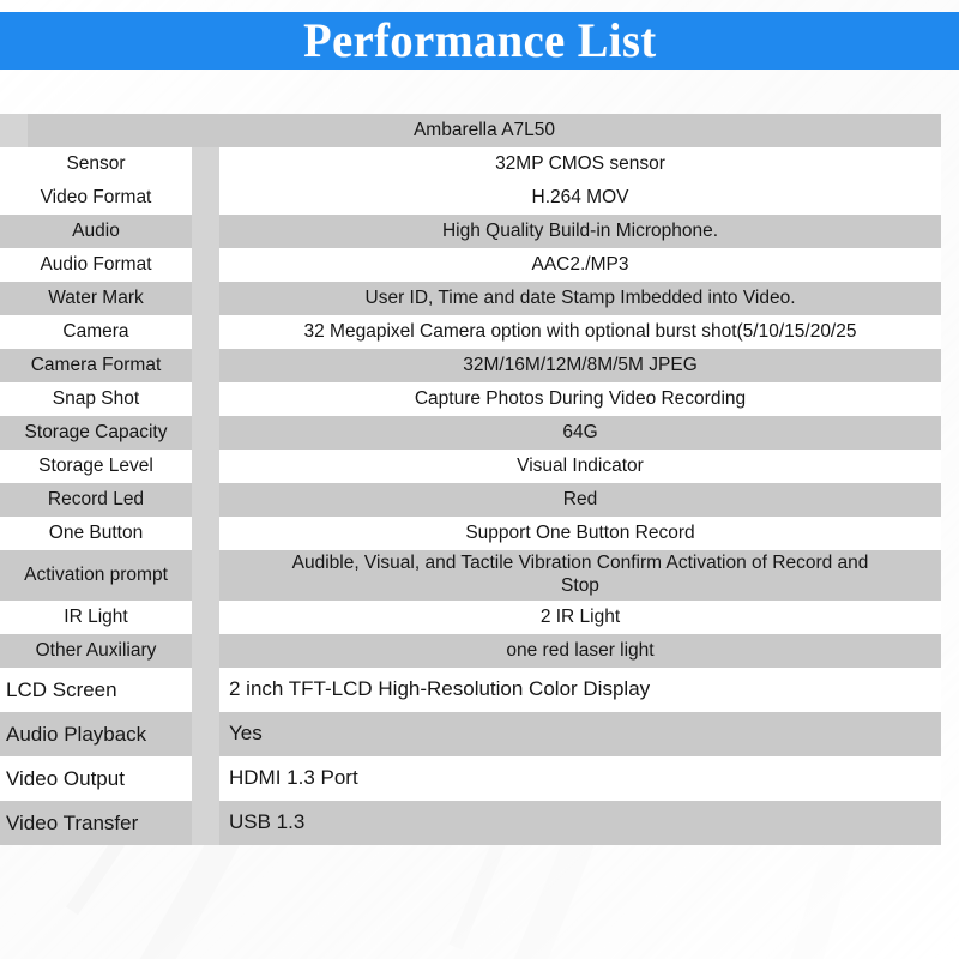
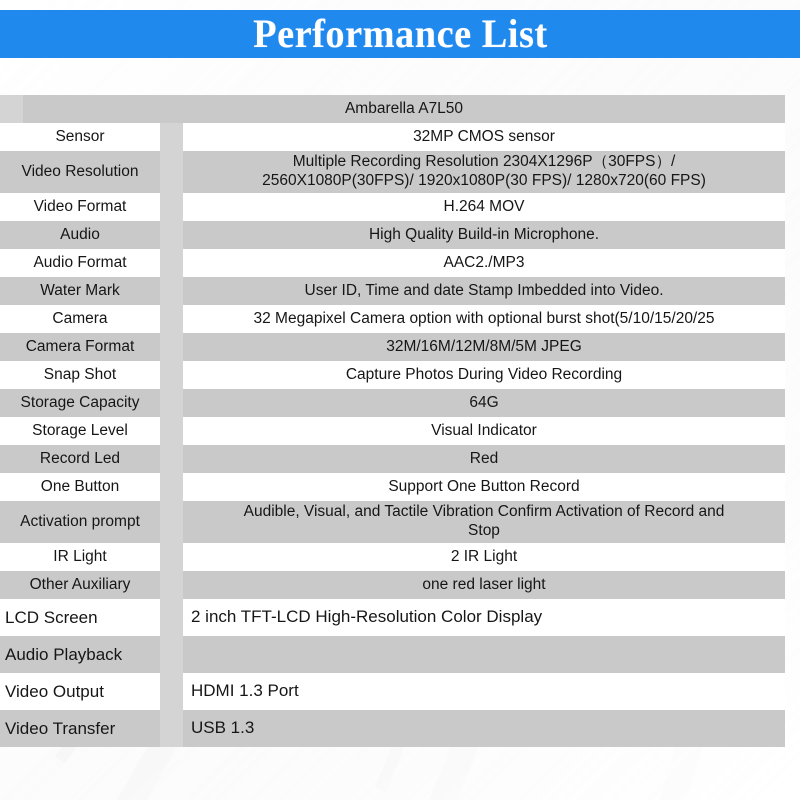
  Performance List
  Ambarella A7L50
  Sensor
  32MP CMOS sensor
+ Video Resolution
+ Multiple Recording Resolution 2304X1296P（30FPS）/
+ 2560X1080P(30FPS)/ 1920x1080P(30 FPS)/ 1280x720(60 FPS)
  Video Format
  H.264 MOV
  Audio
  High Quality Build-in Microphone.
  Audio Format
  AAC2./MP3
  Water Mark
  User ID, Time and date Stamp Imbedded into Video.
  Camera
  32 Megapixel Camera option with optional burst shot(5/10/15/20/25
  Camera Format
  32M/16M/12M/8M/5M JPEG
  Snap Shot
  Capture Photos During Video Recording
  Storage Capacity
  64G
  Storage Level
  Visual Indicator
  Record Led
  Red
  One Button
  Support One Button Record
  Activation prompt
  Audible, Visual, and Tactile Vibration Confirm Activation of Record and
  Stop
  IR Light
  2 IR Light
  Other Auxiliary
  one red laser light
  LCD Screen
  2 inch TFT-LCD High-Resolution Color Display
  Audio Playback
- Yes
  Video Output
  HDMI 1.3 Port
  Video Transfer
  USB 1.3
